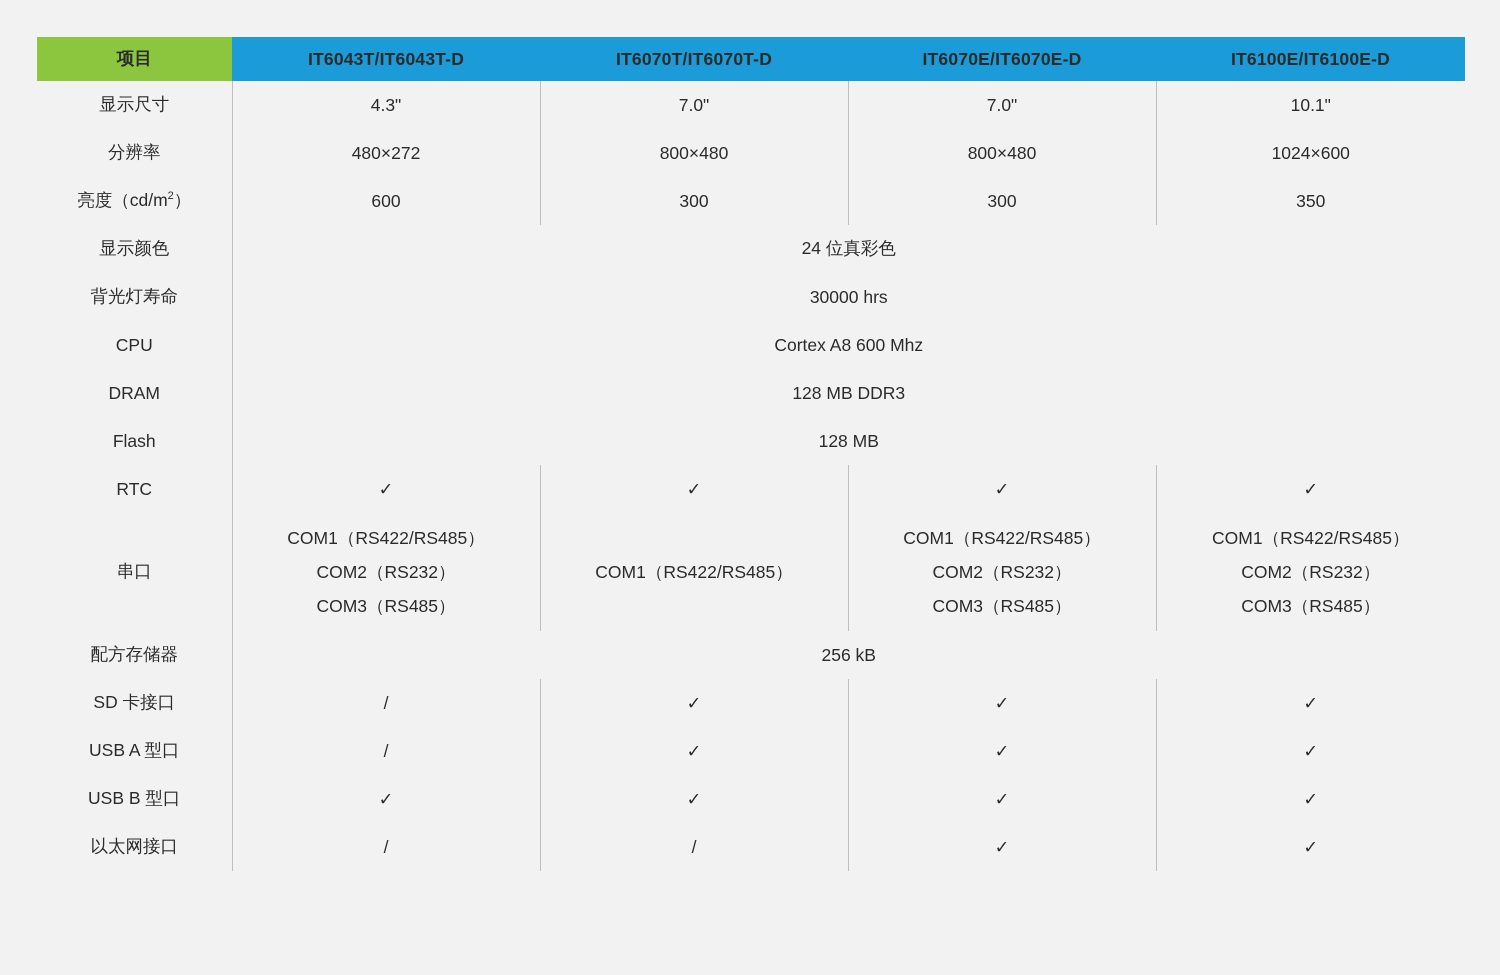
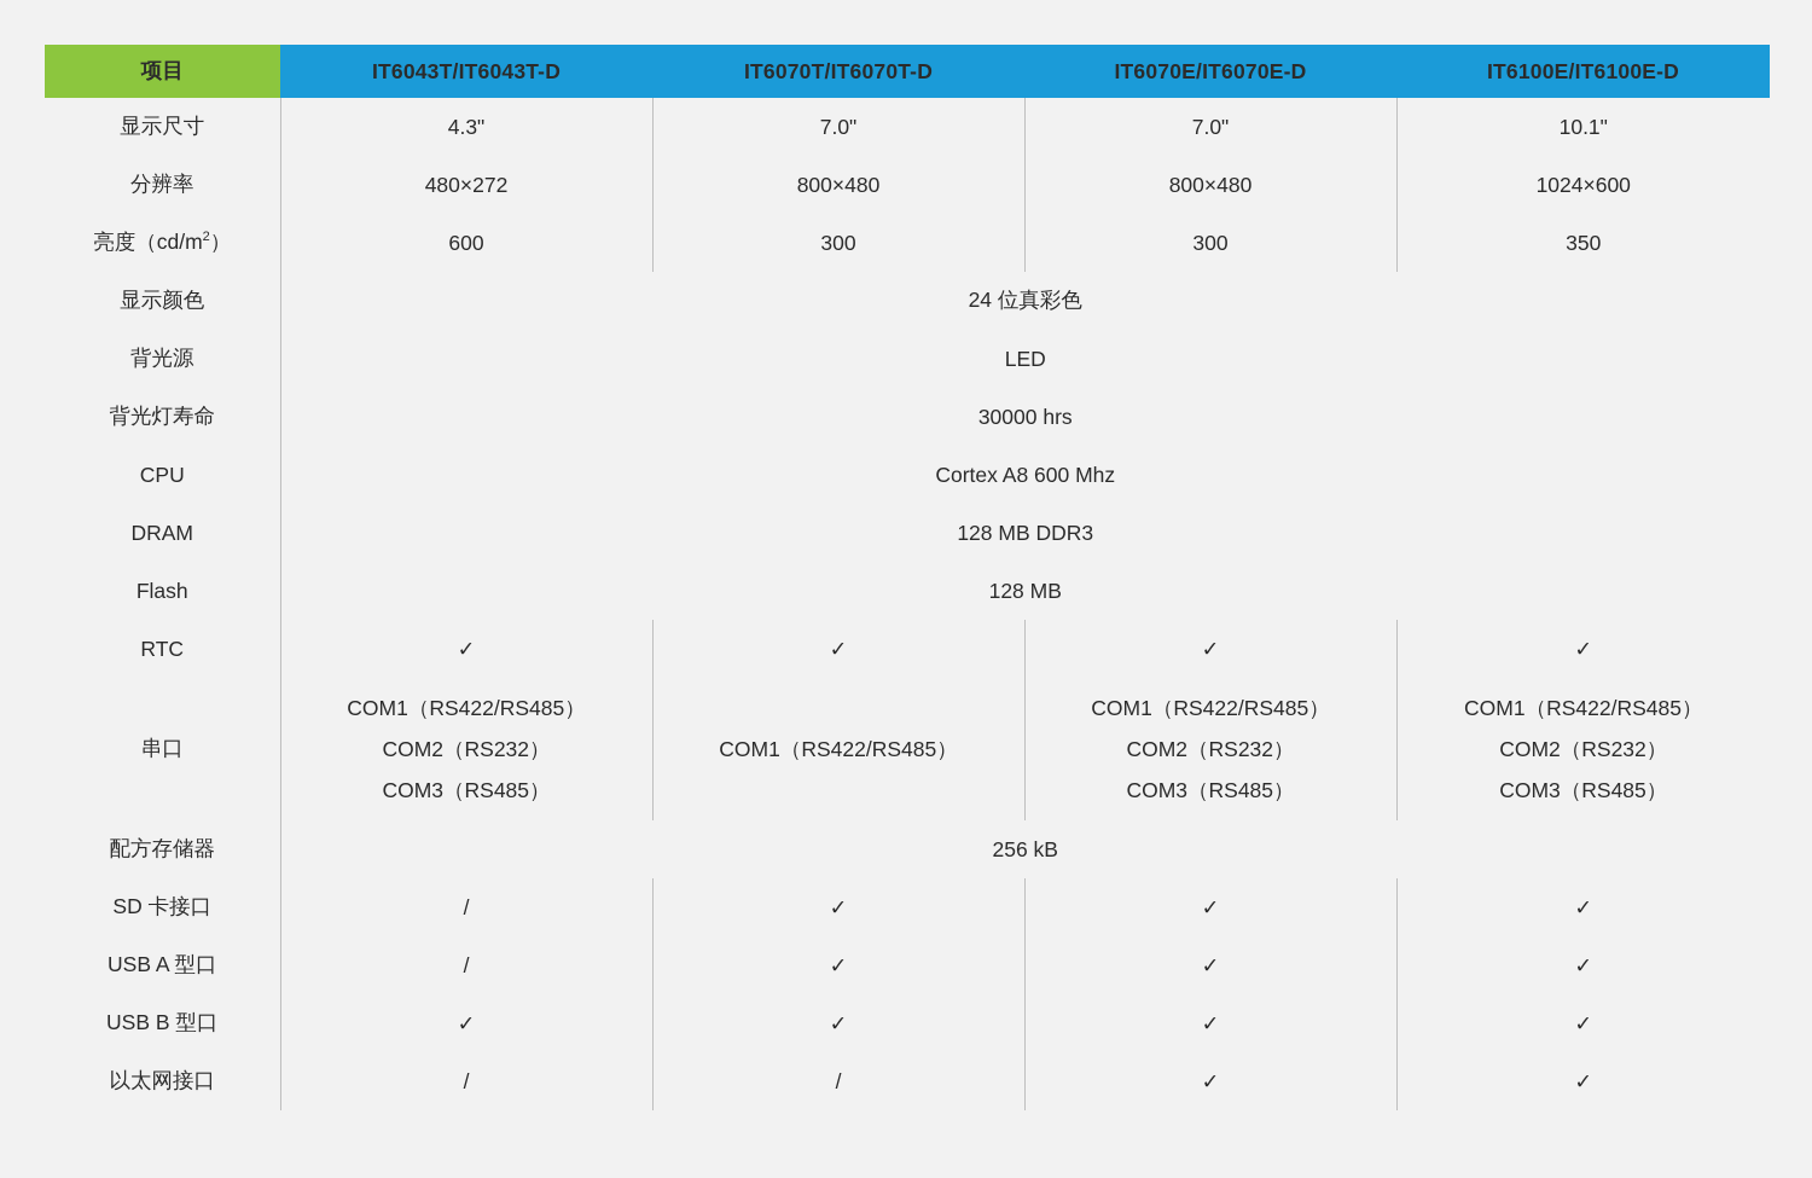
  项目	IT6043T/IT6043T-D	IT6070T/IT6070T-D	IT6070E/IT6070E-D	IT6100E/IT6100E-D
  显示尺寸	4.3"	7.0"	7.0"	10.1"
  分辨率	480×272	800×480	800×480	1024×600
  亮度（cd/m2）	600	300	300	350
  显示颜色	24 位真彩色
+ 背光源	LED
  背光灯寿命	30000 hrs
  CPU	Cortex A8 600 Mhz
  DRAM	128 MB DDR3
  Flash	128 MB
  RTC	✓	✓	✓	✓
  串口	COM1（RS422/RS485）COM2（RS232）COM3（RS485）	COM1（RS422/RS485）	COM1（RS422/RS485）COM2（RS232）COM3（RS485）	COM1（RS422/RS485）COM2（RS232）COM3（RS485）
  配方存储器	256 kB
  SD 卡接口	/	✓	✓	✓
  USB A 型口	/	✓	✓	✓
  USB B 型口	✓	✓	✓	✓
  以太网接口	/	/	✓	✓
